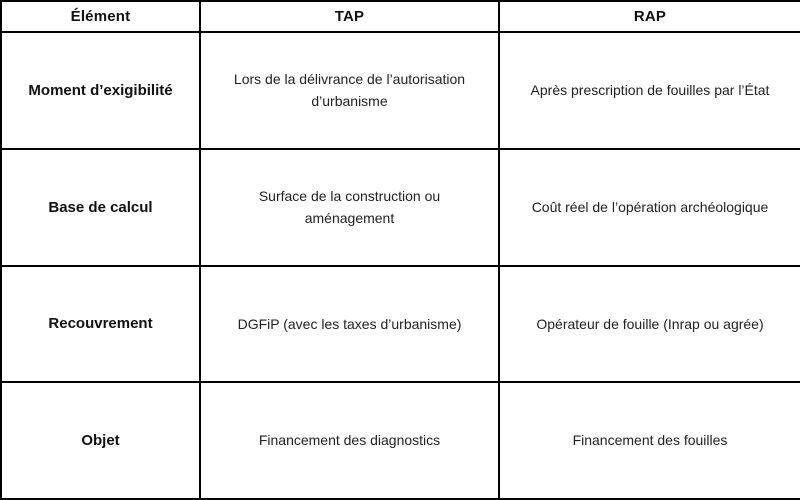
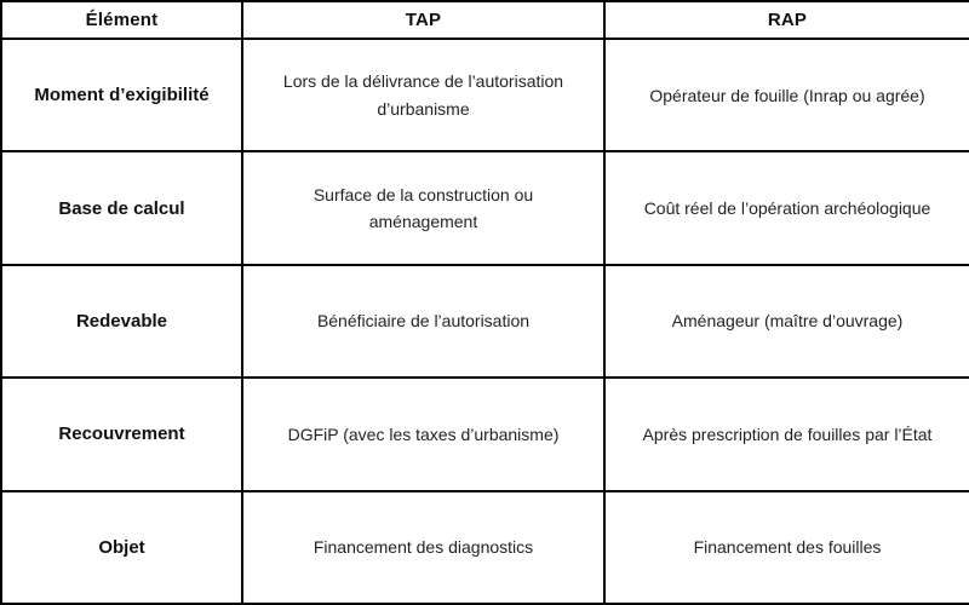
  Élément	TAP	RAP
- Moment d’exigibilité	Lors de la délivrance de l’autorisation d’urbanisme	Après prescription de fouilles par l’État
+ Moment d’exigibilité	Lors de la délivrance de l’autorisation d’urbanisme	Opérateur de fouille (Inrap ou agrée)
  Base de calcul	Surface de la construction ou aménagement	Coût réel de l’opération archéologique
+ Redevable	Bénéficiaire de l’autorisation	Aménageur (maître d’ouvrage)
- Recouvrement	DGFiP (avec les taxes d’urbanisme)	Opérateur de fouille (Inrap ou agrée)
+ Recouvrement	DGFiP (avec les taxes d’urbanisme)	Après prescription de fouilles par l’État
  Objet	Financement des diagnostics	Financement des fouilles
